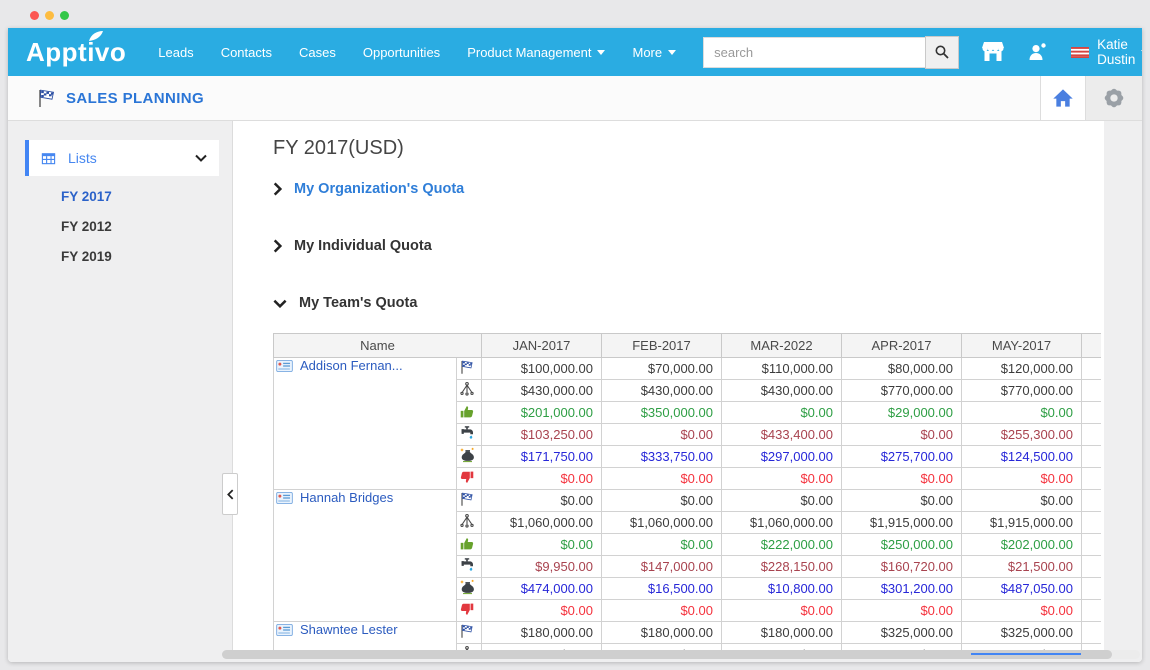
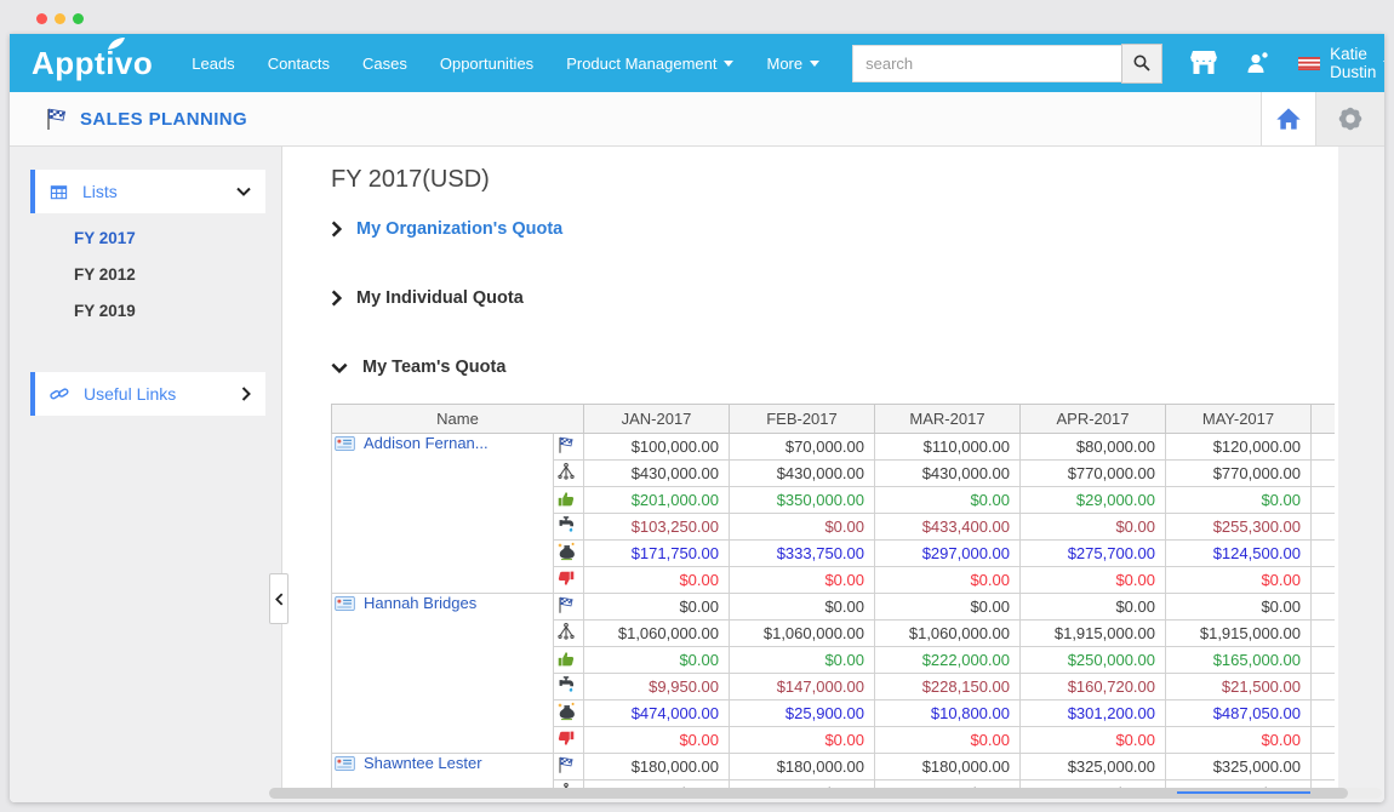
  Apptivo
  Leads
  Contacts
  Cases
  Opportunities
  Product Management
  More
  search
  Katie Dustin
  SALES PLANNING
  Lists
  FY 2017
  FY 2012
  FY 2019
+ Useful Links
  FY 2017(USD)
  My Organization's Quota
  My Individual Quota
  My Team's Quota
- Name	JAN-2017	FEB-2017	MAR-2022	APR-2017	MAY-2017
+ Name	JAN-2017	FEB-2017	MAR-2017	APR-2017	MAY-2017
  Addison Fernan...		$100,000.00	$70,000.00	$110,000.00	$80,000.00	$120,000.00
  	$430,000.00	$430,000.00	$430,000.00	$770,000.00	$770,000.00
  	$201,000.00	$350,000.00	$0.00	$29,000.00	$0.00
  	$103,250.00	$0.00	$433,400.00	$0.00	$255,300.00
  	$171,750.00	$333,750.00	$297,000.00	$275,700.00	$124,500.00
  	$0.00	$0.00	$0.00	$0.00	$0.00
  Hannah Bridges		$0.00	$0.00	$0.00	$0.00	$0.00
  	$1,060,000.00	$1,060,000.00	$1,060,000.00	$1,915,000.00	$1,915,000.00
- 	$0.00	$0.00	$222,000.00	$250,000.00	$202,000.00
+ 	$0.00	$0.00	$222,000.00	$250,000.00	$165,000.00
  	$9,950.00	$147,000.00	$228,150.00	$160,720.00	$21,500.00
- 	$474,000.00	$16,500.00	$10,800.00	$301,200.00	$487,050.00
+ 	$474,000.00	$25,900.00	$10,800.00	$301,200.00	$487,050.00
  	$0.00	$0.00	$0.00	$0.00	$0.00
  Shawntee Lester		$180,000.00	$180,000.00	$180,000.00	$325,000.00	$325,000.00
